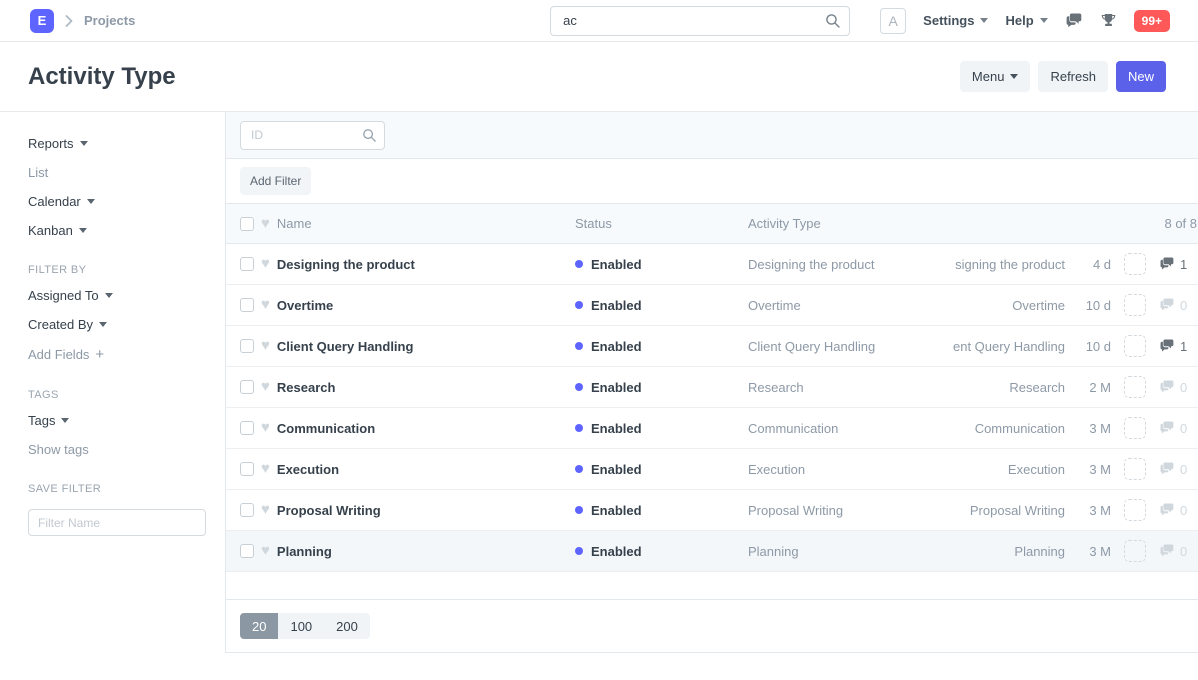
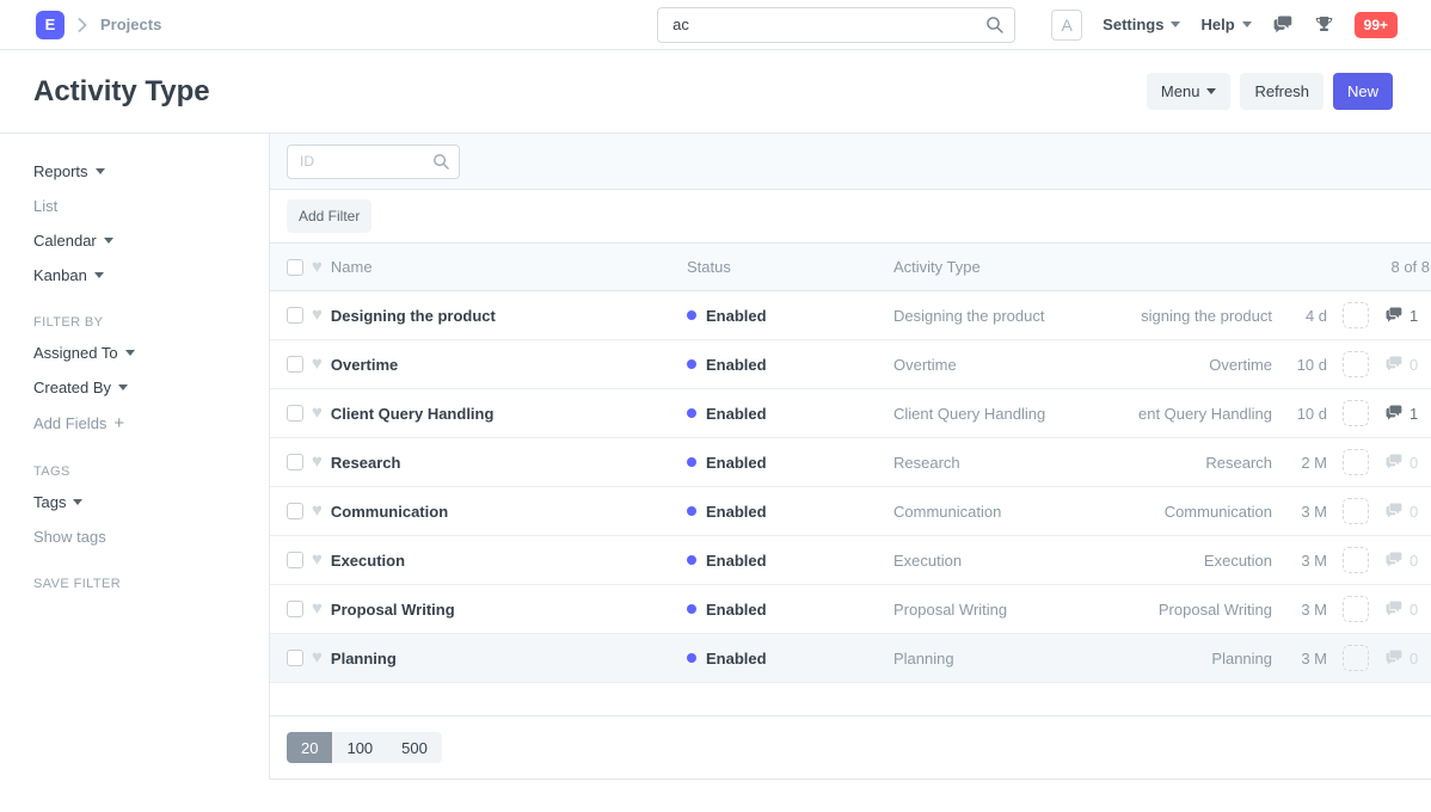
  E
  Projects
  ac
  A
  Settings
  Help
  99+
  Activity Type
  Menu
  Refresh
  New
  Reports
  List
  Calendar
  Kanban
  FILTER BY
  Assigned To
  Created By
  Add Fields
  +
  TAGS
  Tags
  Show tags
  SAVE FILTER
- Filter Name
  ID
  Add Filter
  ♥
  Name
  Status
  Activity Type
  8 of 8
  ♥
  Designing the product
  Enabled
  Designing the product
  signing the product
  4 d
  1
  ♥
  Overtime
  Enabled
  Overtime
  Overtime
  10 d
  0
  ♥
  Client Query Handling
  Enabled
  Client Query Handling
  ent Query Handling
  10 d
  1
  ♥
  Research
  Enabled
  Research
  Research
  2 M
  0
  ♥
  Communication
  Enabled
  Communication
  Communication
  3 M
  0
  ♥
  Execution
  Enabled
  Execution
  Execution
  3 M
  0
  ♥
  Proposal Writing
  Enabled
  Proposal Writing
  Proposal Writing
  3 M
  0
  ♥
  Planning
  Enabled
  Planning
  Planning
  3 M
  0
  20
  100
- 200
+ 500
